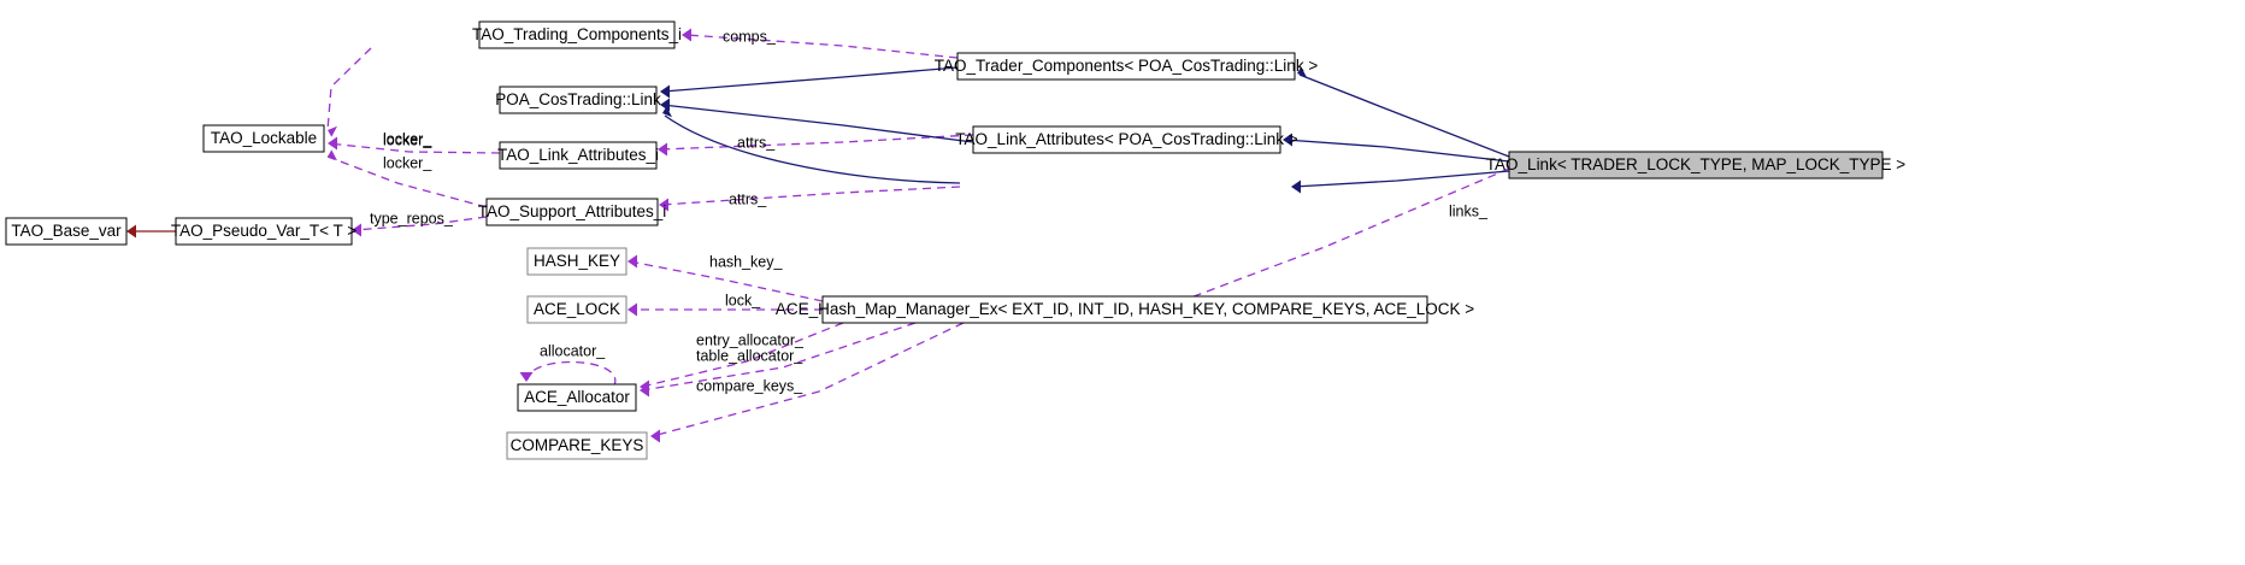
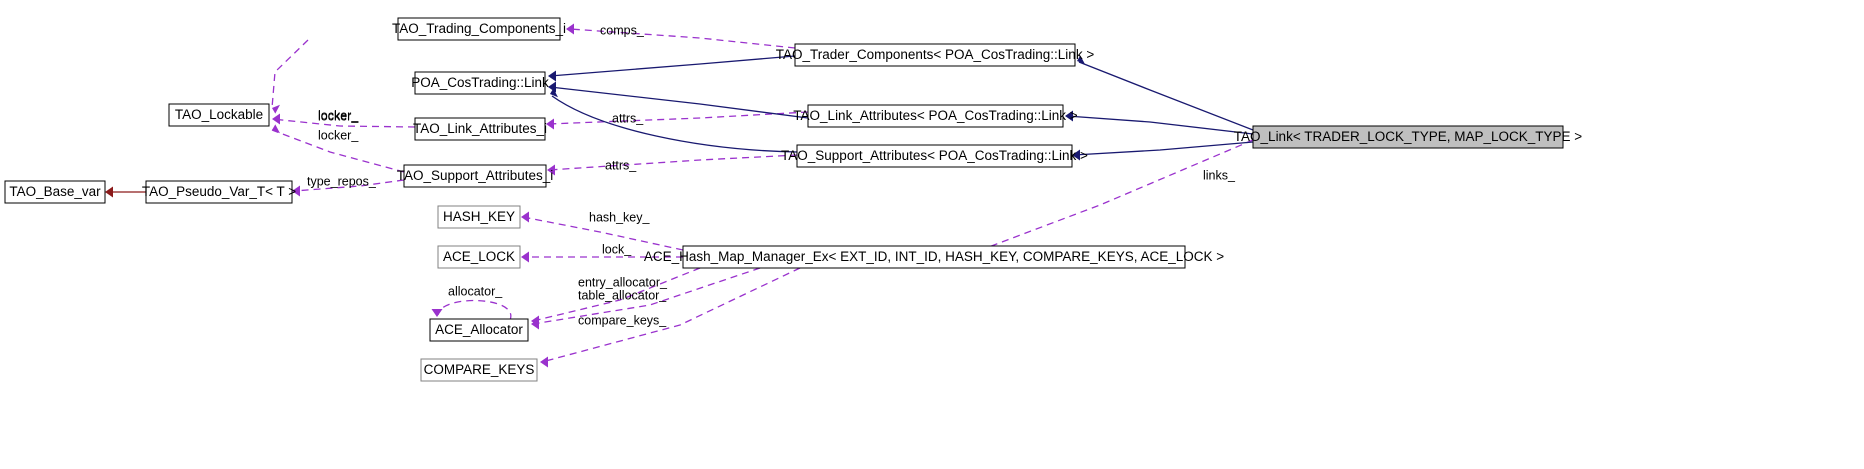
  TAO_Trading_Components_i
  TAO_Trader_Components< POA_CosTrading::Link >
  POA_CosTrading::Link
  TAO_Lockable
  TAO_Link_Attributes< POA_CosTrading::Link >
  TAO_Link_Attributes_i
  TAO_Link< TRADER_LOCK_TYPE, MAP_LOCK_TYPE >
+ TAO_Support_Attributes< POA_CosTrading::Link >
  TAO_Support_Attributes_i
  TAO_Base_var
  TAO_Pseudo_Var_T< T >
  HASH_KEY
  ACE_LOCK
  ACE_Hash_Map_Manager_Ex< EXT_ID, INT_ID, HASH_KEY, COMPARE_KEYS, ACE_LOCK >
  ACE_Allocator
  COMPARE_KEYS
  comps_
  locker_
  locker_
  attrs_
  attrs_
  type_repos_
  hash_key_
  lock_
  entry_allocator_
  table_allocator_
  compare_keys_
  allocator_
  links_
